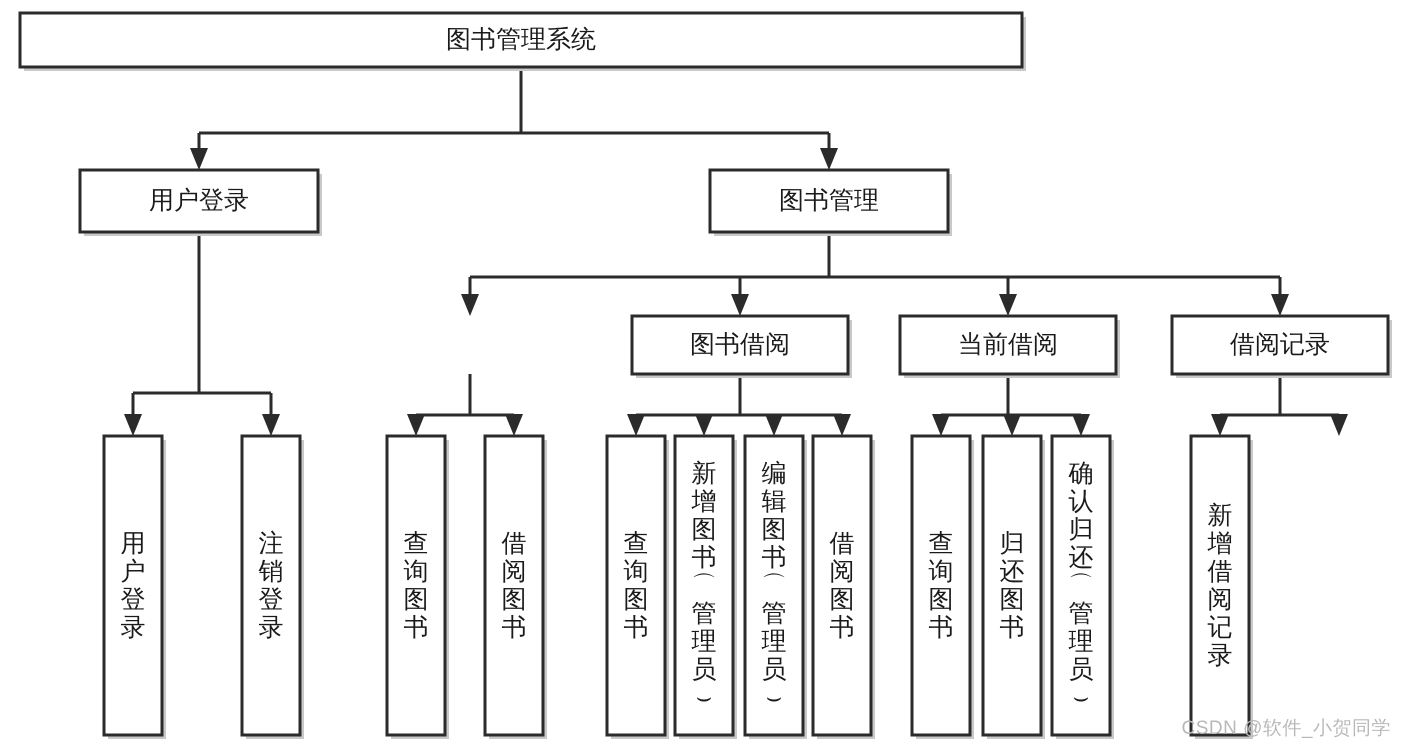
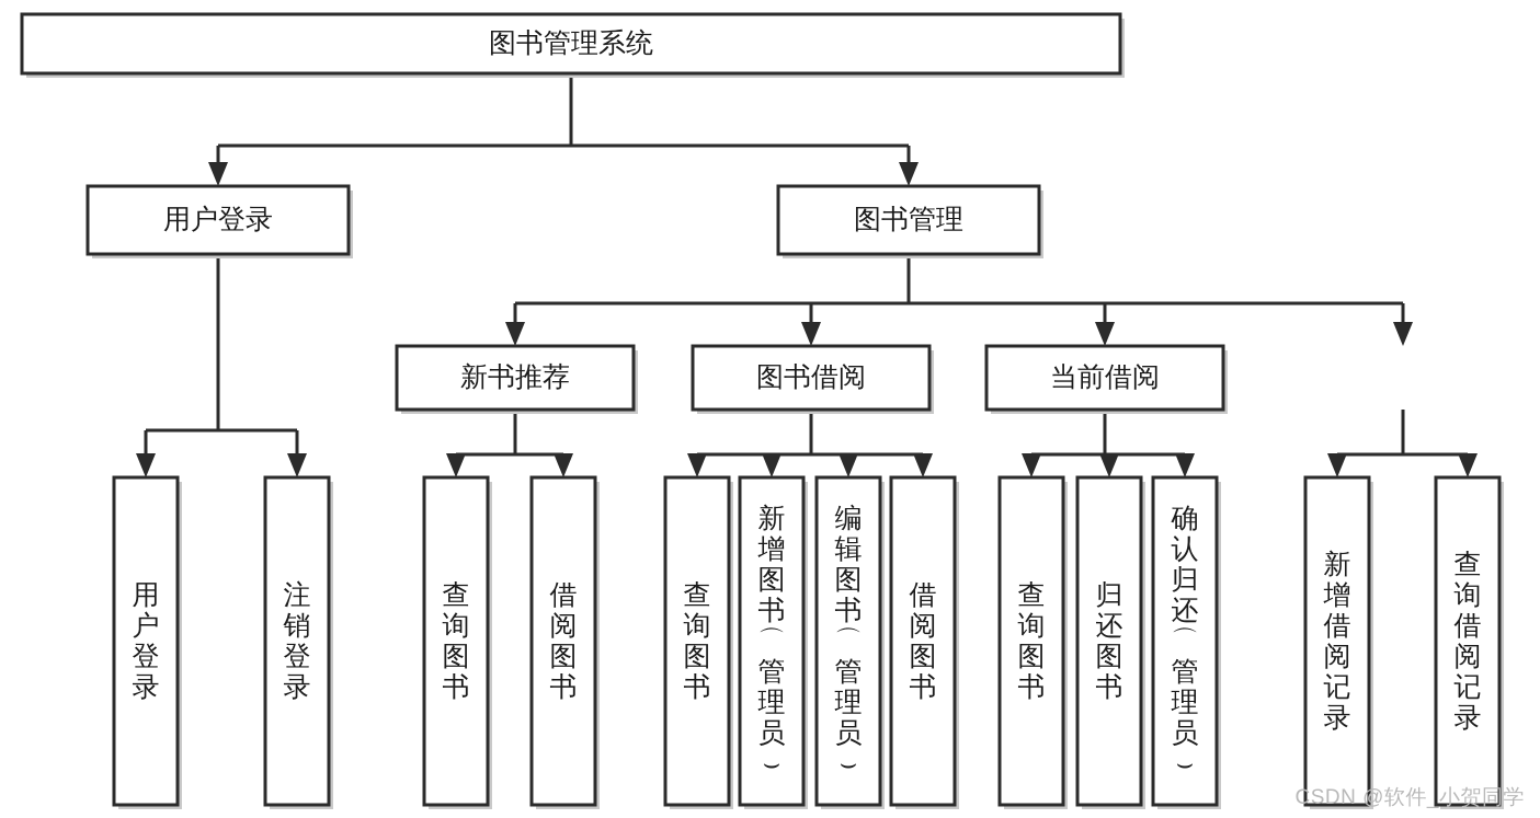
  图书管理系统
  用户登录
  图书管理
+ 新书推荐
  图书借阅
  当前借阅
- 借阅记录
  用户登录
  注销登录
  查询图书
  借阅图书
  查询图书
  新增图书 ⌒ 管理员 ⌣
  编辑图书 ⌒ 管理员 ⌣
  借阅图书
  查询图书
  归还图书
  确认归还 ⌒ 管理员 ⌣
  新增借阅记录
+ 查询借阅记录
  CSDN @软件_小贺同学
